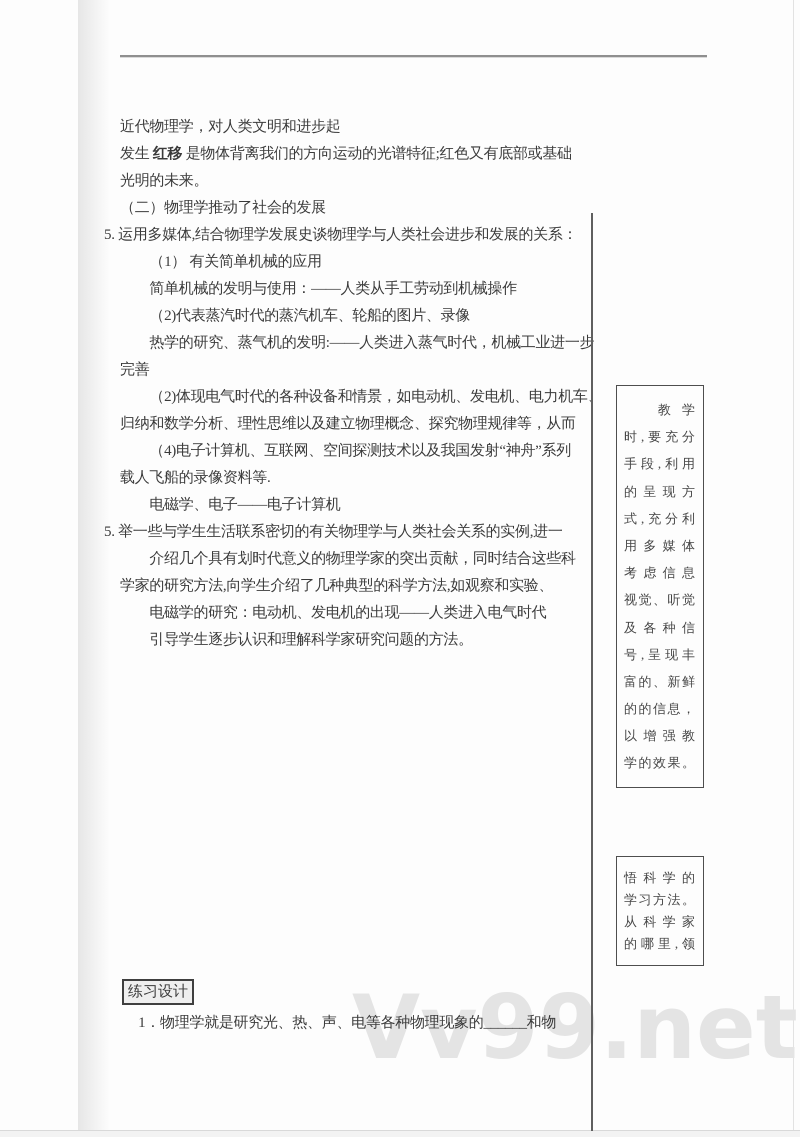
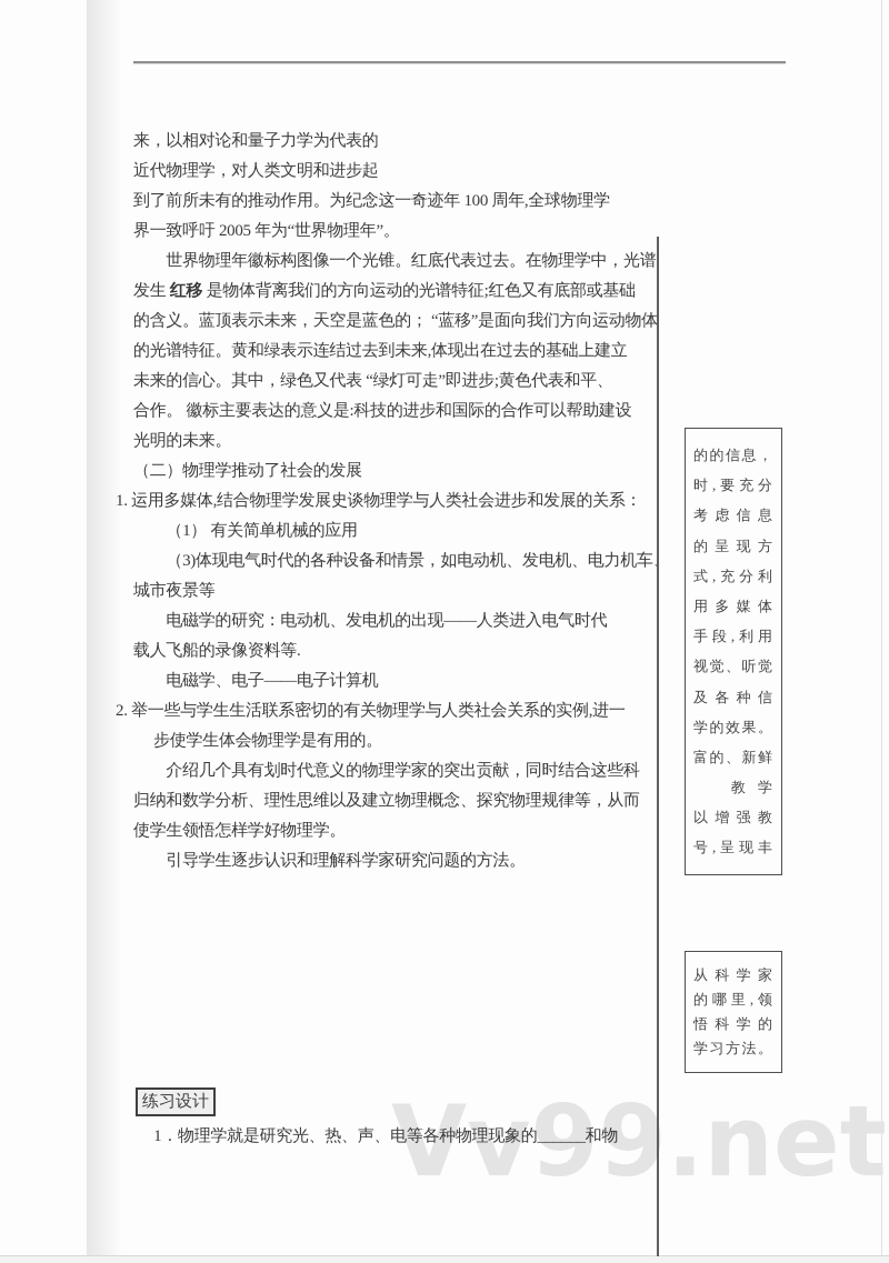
  Vv99.net
+ 来，以相对论和量子力学为代表的
  近代物理学，对人类文明和进步起
+ 到了前所未有的推动作用。为纪念这一奇迹年 100 周年,全球物理学
+ 界一致呼吁 2005 年为“世界物理年”。
+ 世界物理年徽标构图像一个光锥。红底代表过去。在物理学中，光谱
  发生 红移 是物体背离我们的方向运动的光谱特征;红色又有底部或基础
+ 的含义。蓝顶表示未来，天空是蓝色的； “蓝移”是面向我们方向运动物体
+ 的光谱特征。黄和绿表示连结过去到未来,体现出在过去的基础上建立
+ 未来的信心。其中，绿色又代表 “绿灯可走”即进步;黄色代表和平、
+ 合作。 徽标主要表达的意义是:科技的进步和国际的合作可以帮助建设
  光明的未来。
  （二）物理学推动了社会的发展
- 5. 运用多媒体,结合物理学发展史谈物理学与人类社会进步和发展的关系：
+ 1. 运用多媒体,结合物理学发展史谈物理学与人类社会进步和发展的关系：
  （1） 有关简单机械的应用
- 简单机械的发明与使用：——人类从手工劳动到机械操作
- （2)代表蒸汽时代的蒸汽机车、轮船的图片、录像
- 热学的研究、蒸气机的发明:——人类进入蒸气时代，机械工业进一步
- 完善
- （2)体现电气时代的各种设备和情景，如电动机、发电机、电力机车、
+ （3)体现电气时代的各种设备和情景，如电动机、发电机、电力机车、
+ 城市夜景等
- 归纳和数学分析、理性思维以及建立物理概念、探究物理规律等，从而
+ 电磁学的研究：电动机、发电机的出现——人类进入电气时代
- （4)电子计算机、互联网、空间探测技术以及我国发射“神舟”系列
  载人飞船的录像资料等.
  电磁学、电子——电子计算机
- 5. 举一些与学生生活联系密切的有关物理学与人类社会关系的实例,进一
+ 2. 举一些与学生生活联系密切的有关物理学与人类社会关系的实例,进一
+ 步使学生体会物理学是有用的。
  介绍几个具有划时代意义的物理学家的突出贡献，同时结合这些科
- 学家的研究方法,向学生介绍了几种典型的科学方法,如观察和实验、
- 电磁学的研究：电动机、发电机的出现——人类进入电气时代
+ 归纳和数学分析、理性思维以及建立物理概念、探究物理规律等，从而
+ 使学生领悟怎样学好物理学。
  引导学生逐步认识和理解科学家研究问题的方法。
- 教 学
+ 的的信息，
  时,要充分
- 手段,利用
+ 考虑信息
  的呈现方
  式,充分利
  用多媒体
- 考虑信息
+ 手段,利用
  视觉、听觉
  及各种信
- 号,呈现丰
+ 学的效果。
  富的、新鲜
- 的的信息，
+ 教 学
  以增强教
- 学的效果。
+ 号,呈现丰
- 悟科学的
+ 从科学家
- 学习方法。
+ 的哪里,领
- 从科学家
+ 悟科学的
- 的哪里,领
+ 学习方法。
  练习设计
  1．物理学就是研究光、热、声、电等各种物理现象的______和物
